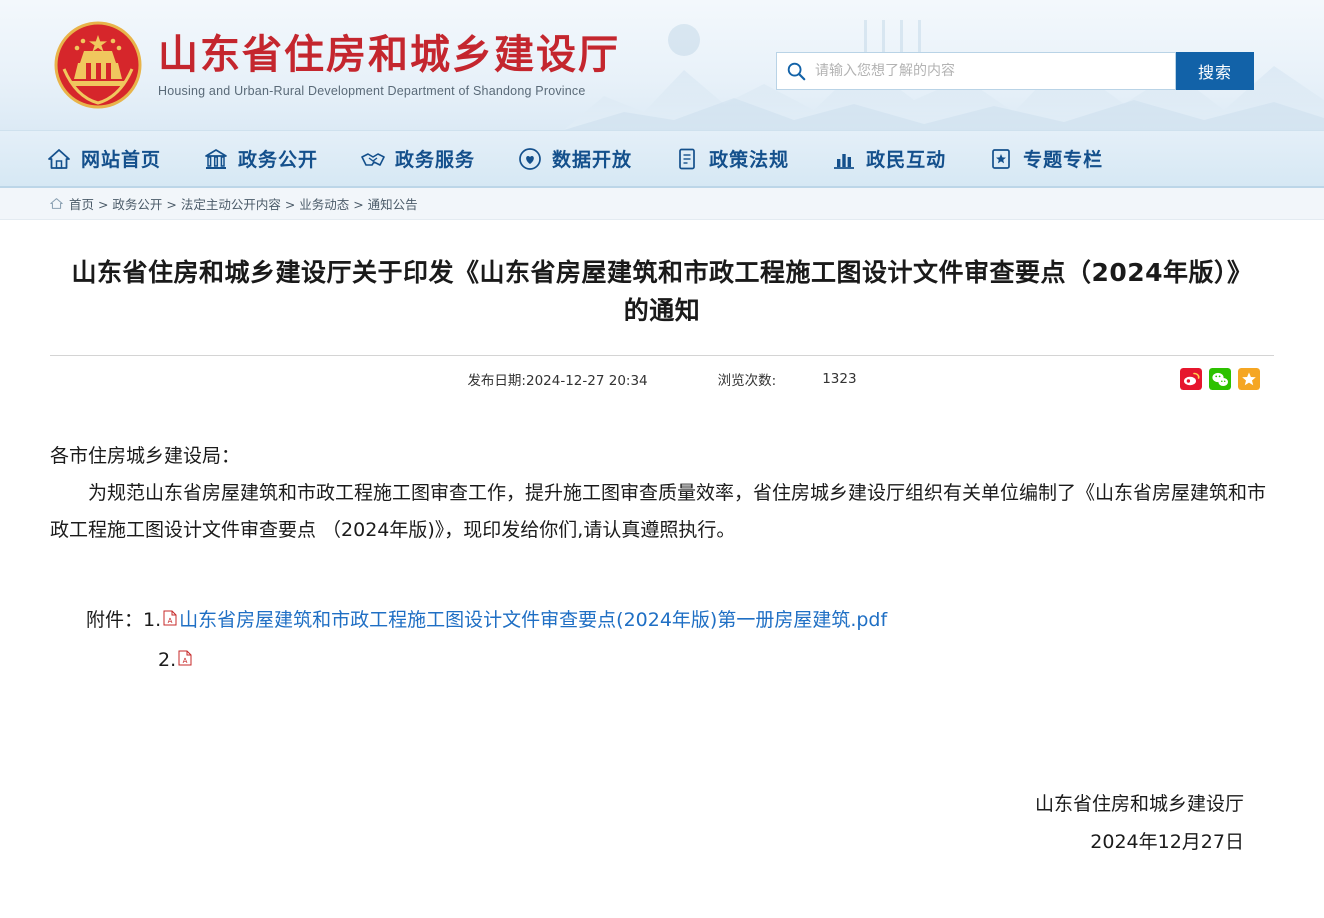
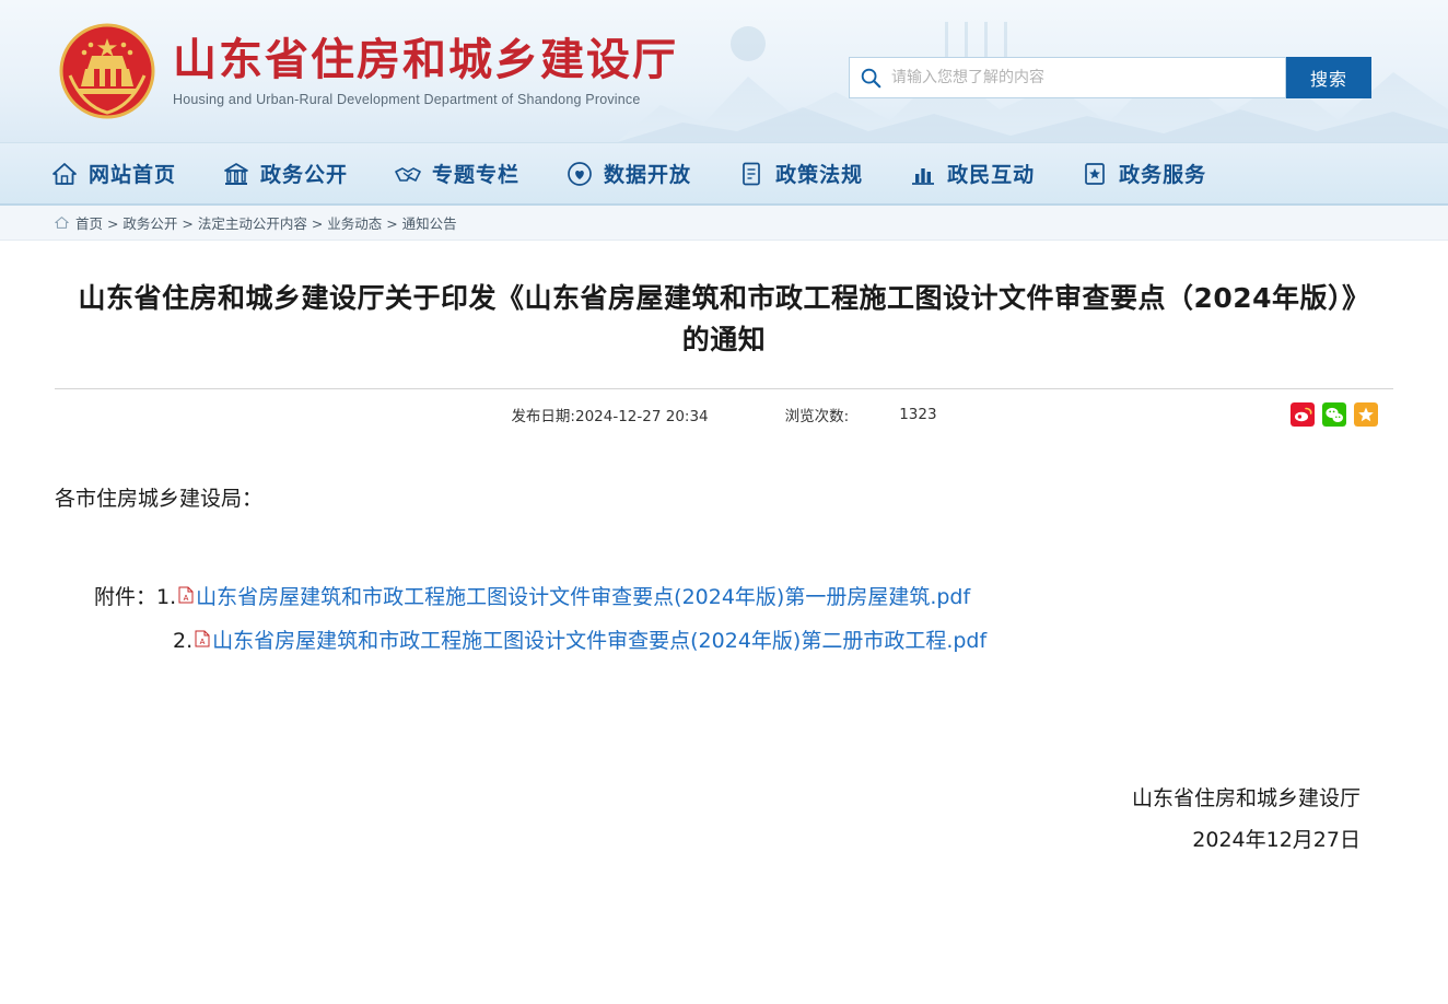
  山东省住房和城乡建设厅
  Housing and Urban-Rural Development Department of Shandong Province
  请输入您想了解的内容
  搜索
  网站首页
  政务公开
- 政务服务
+ 专题专栏
  数据开放
  政策法规
  政民互动
- 专题专栏
+ 政务服务
  首页 > 政务公开 > 法定主动公开内容 > 业务动态 > 通知公告
  山东省住房和城乡建设厅关于印发《山东省房屋建筑和市政工程施工图设计文件审查要点（2024年版）》的通知
  发布日期:2024-12-27 20:34
  浏览次数:
  1323
  各市住房城乡建设局：
- 为规范山东省房屋建筑和市政工程施工图审查工作，提升施工图审查质量效率，省住房城乡建设厅组织有关单位编制了《山东省房屋建筑和市政工程施工图设计文件审查要点 （2024年版)》，现印发给你们,请认真遵照执行。
  附件：
  1.
  A
  山东省房屋建筑和市政工程施工图设计文件审查要点(2024年版)第一册房屋建筑.pdf
  2.
  A
+ 山东省房屋建筑和市政工程施工图设计文件审查要点(2024年版)第二册市政工程.pdf
  山东省住房和城乡建设厅
  2024年12月27日
